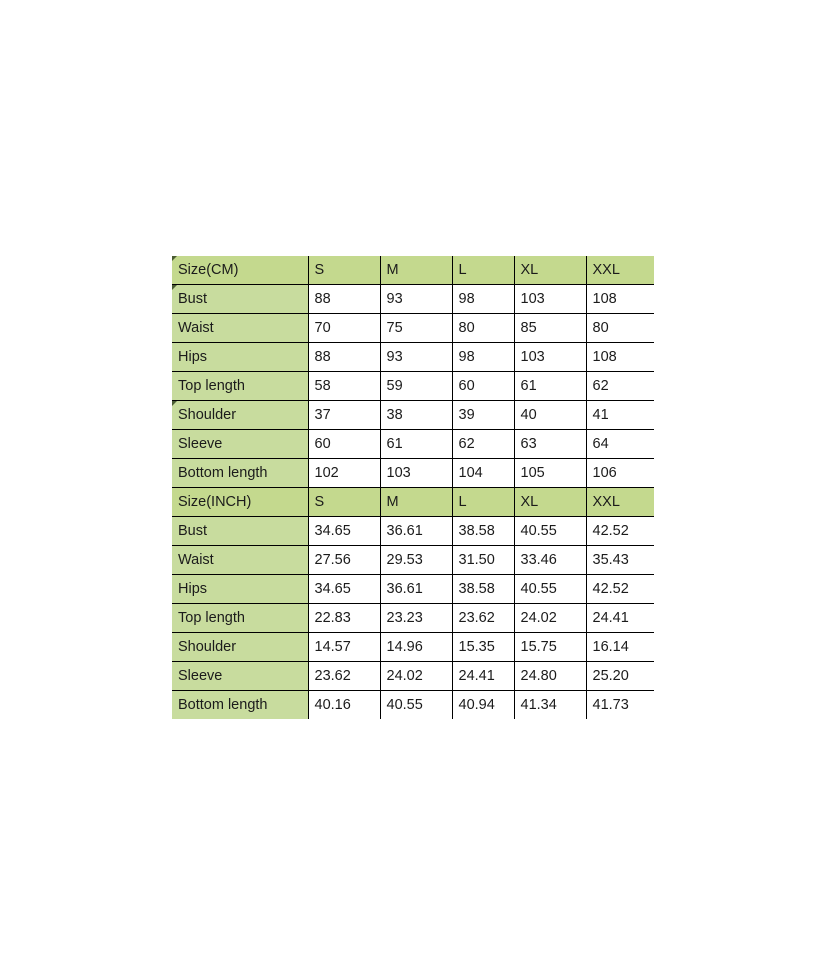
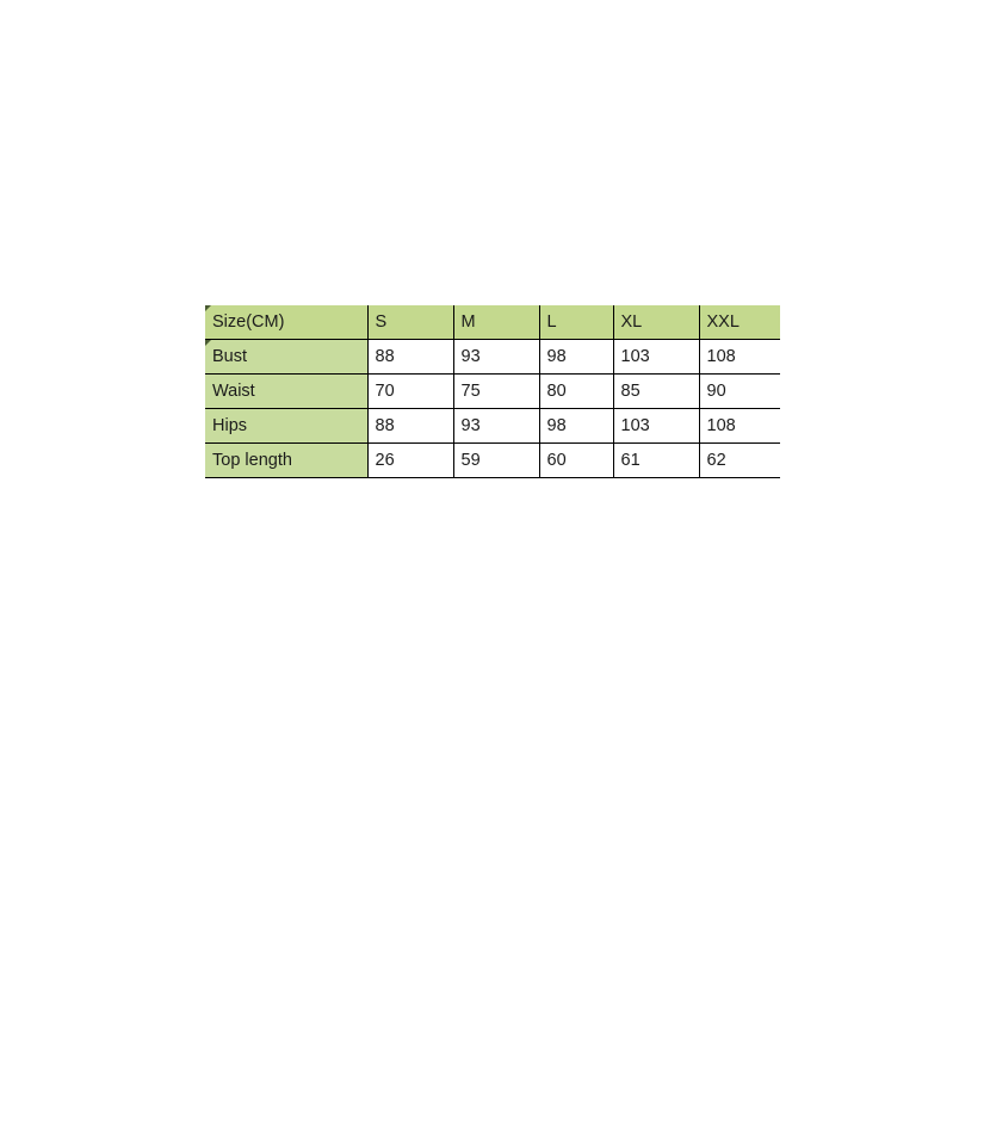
  Size(CM)	S	M	L	XL	XXL
  Bust	88	93	98	103	108
- Waist	70	75	80	85	80
+ Waist	70	75	80	85	90
  Hips	88	93	98	103	108
- Top length	58	59	60	61	62
+ Top length	26	59	60	61	62
- Shoulder	37	38	39	40	41
- Sleeve	60	61	62	63	64
- Bottom length	102	103	104	105	106
- Size(INCH)	S	M	L	XL	XXL
- Bust	34.65	36.61	38.58	40.55	42.52
- Waist	27.56	29.53	31.50	33.46	35.43
- Hips	34.65	36.61	38.58	40.55	42.52
- Top length	22.83	23.23	23.62	24.02	24.41
- Shoulder	14.57	14.96	15.35	15.75	16.14
- Sleeve	23.62	24.02	24.41	24.80	25.20
- Bottom length	40.16	40.55	40.94	41.34	41.73
